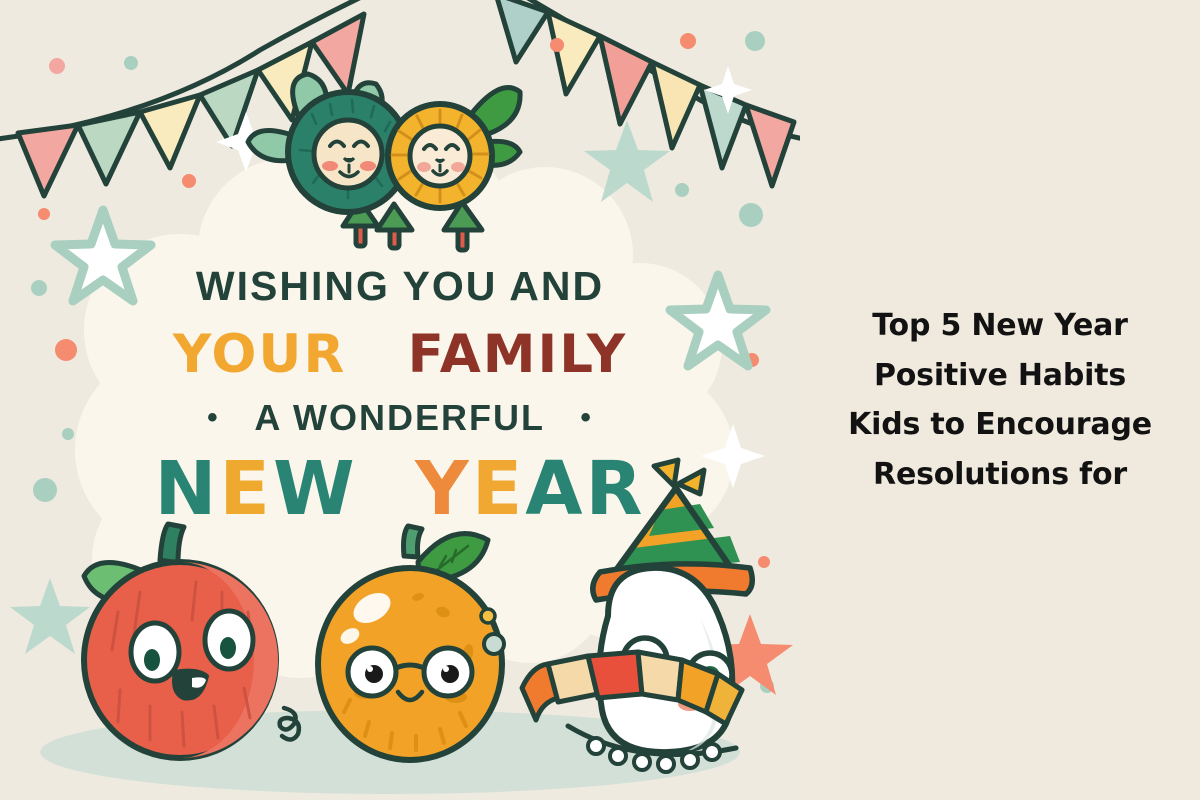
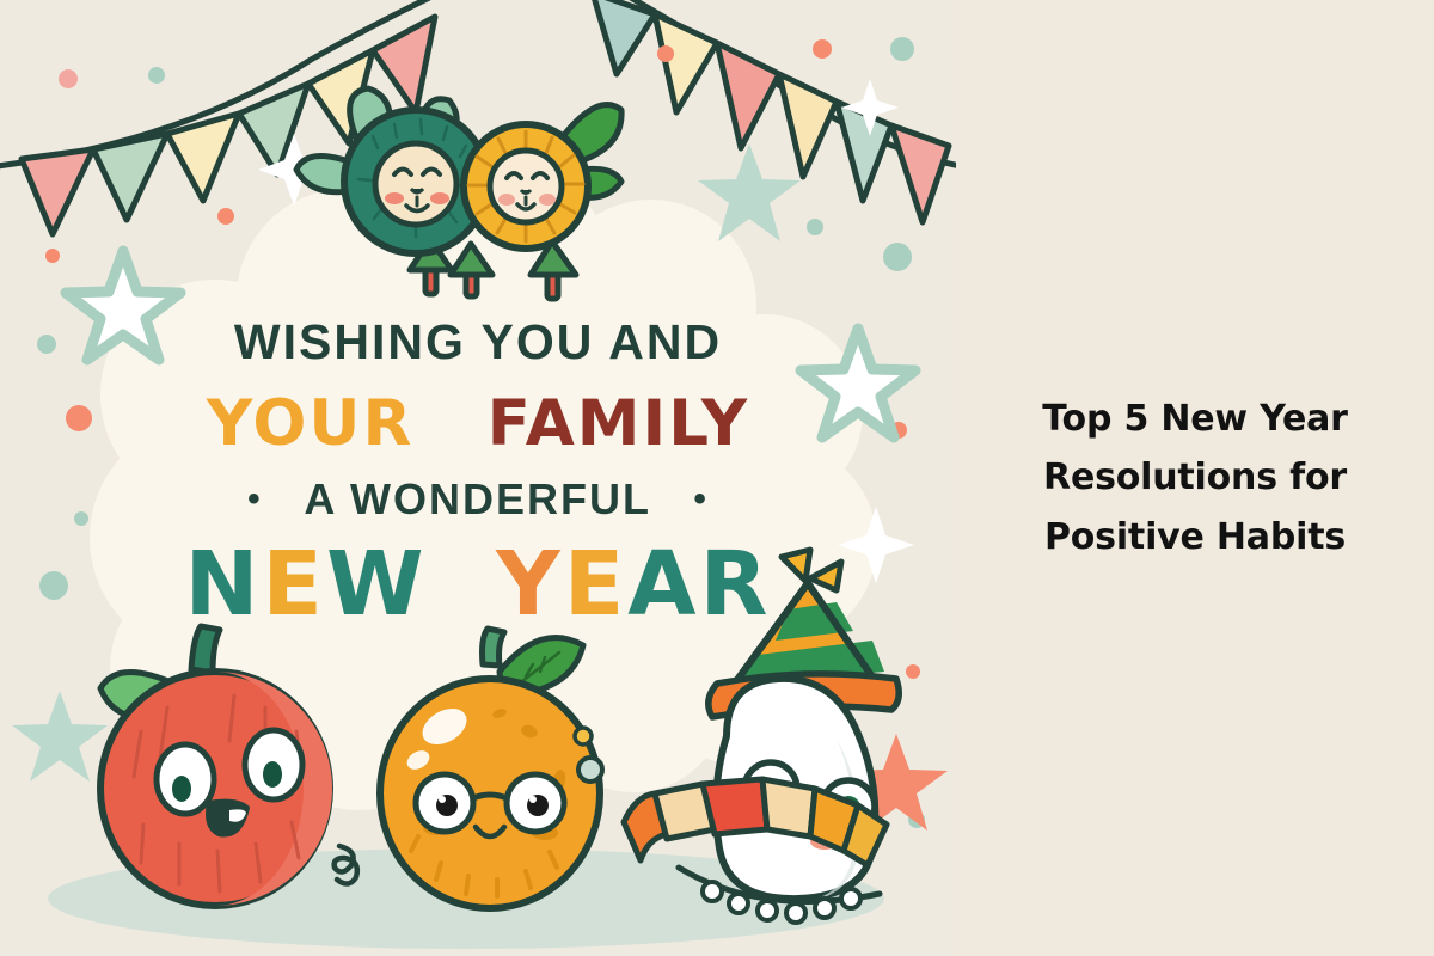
  WISHING YOU AND
  YOUR FAMILY
  • A WONDERFUL •
  NEW YEAR
  Top 5 New Year
- Positive Habits
+ Resolutions for
- Kids to Encourage
- Resolutions for
+ Positive Habits
